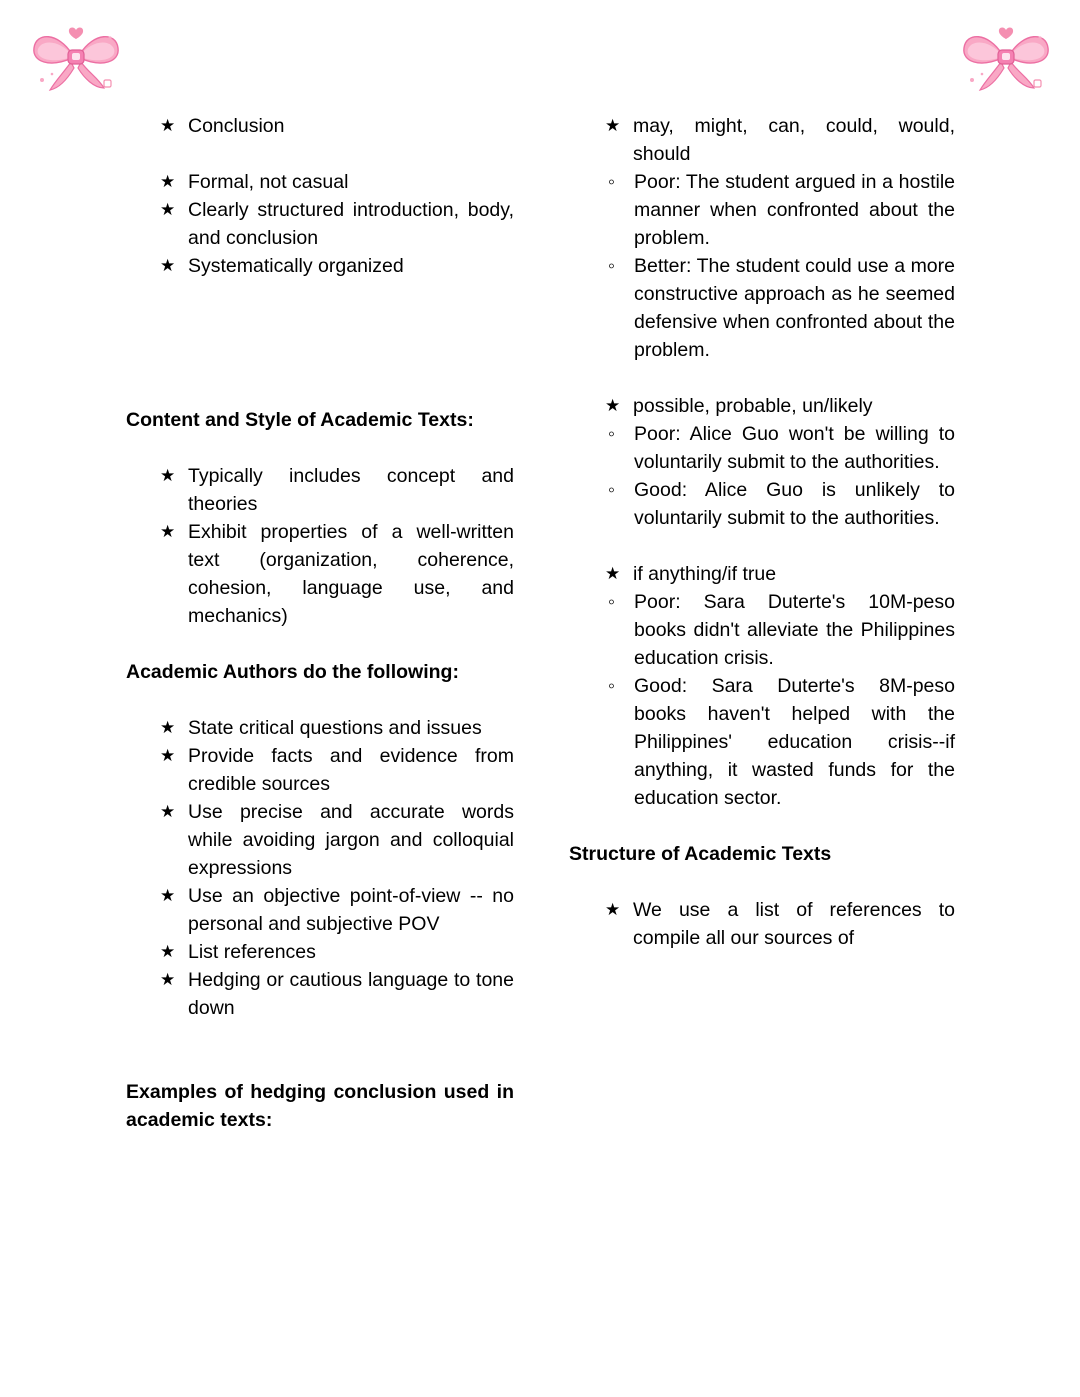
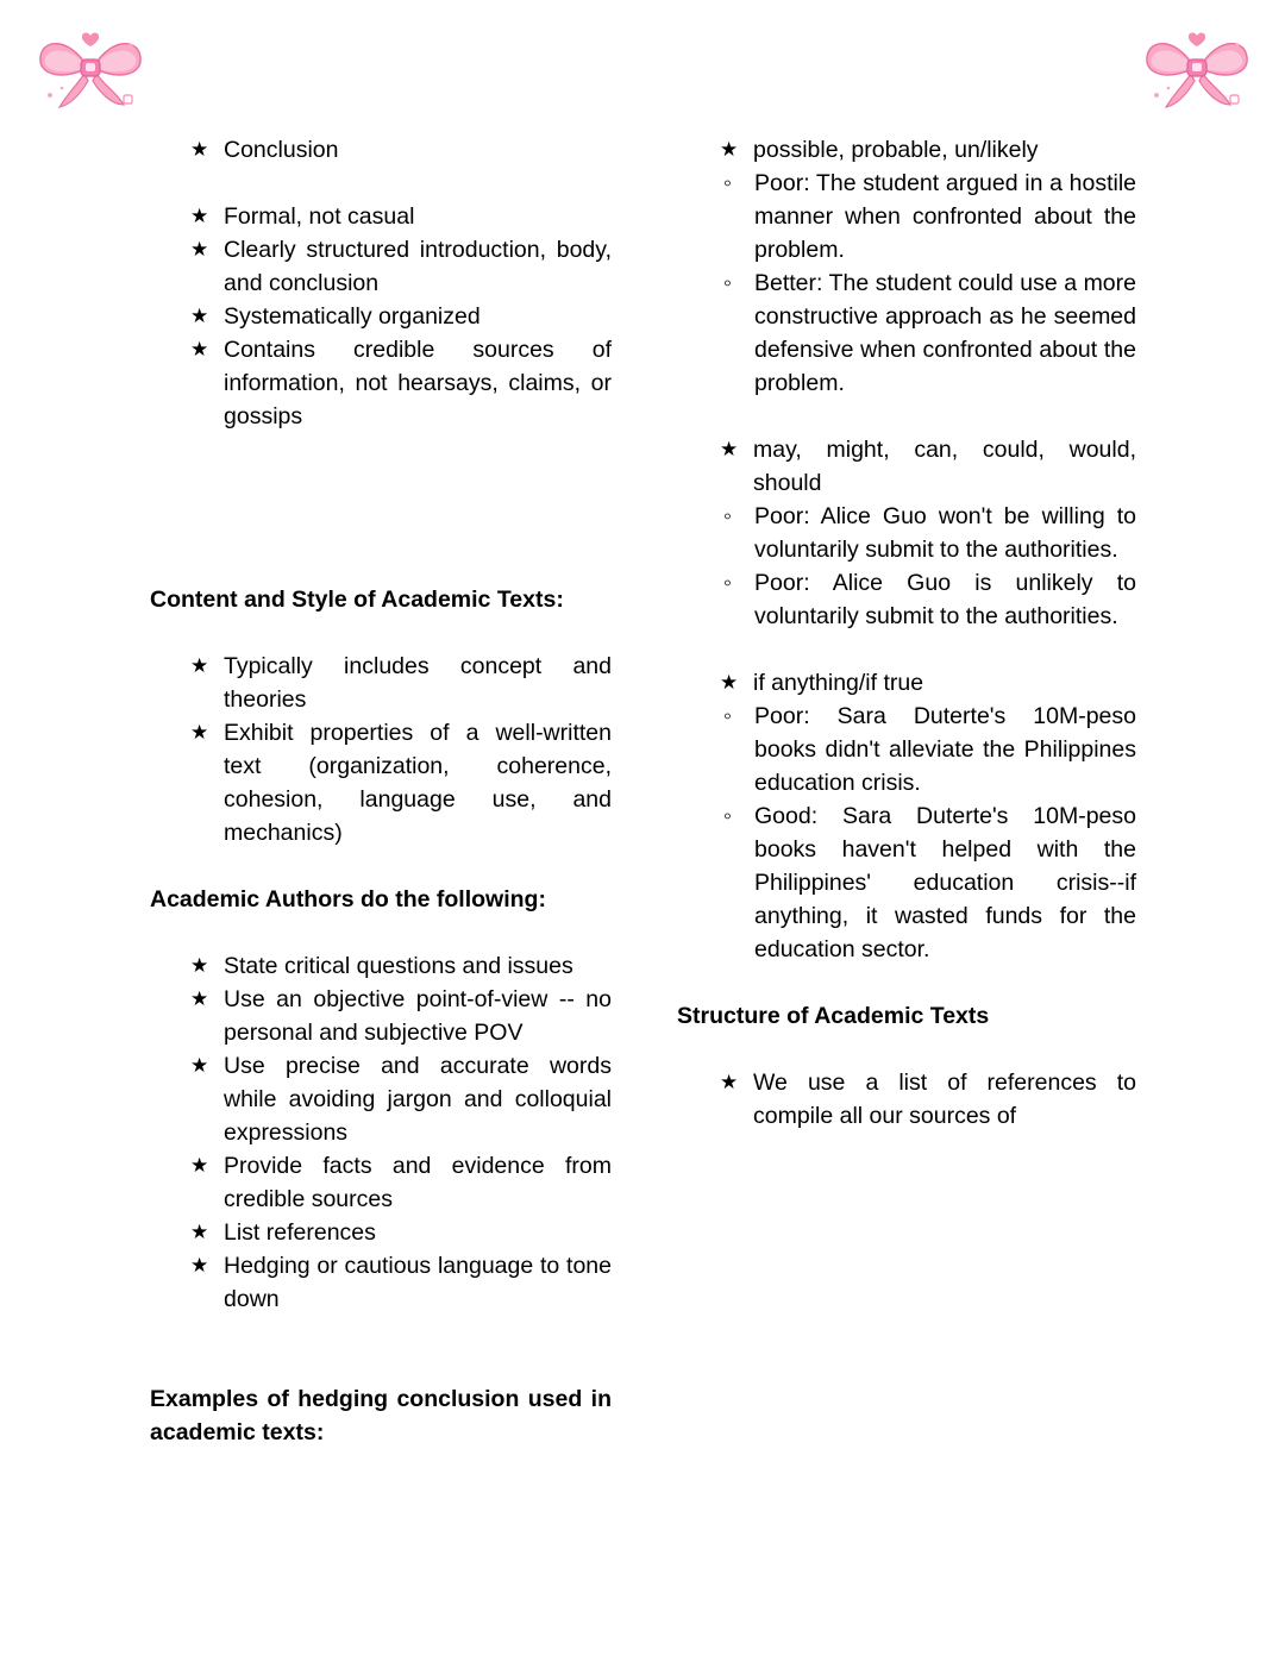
  Conclusion
  Formal, not casual
  Clearly structured introduction, body, and conclusion
  Systematically organized
+ Contains credible sources of information, not hearsays, claims, or gossips
  Content and Style of Academic Texts:
  Typically includes concept and theories
  Exhibit properties of a well-written text (organization, coherence, cohesion, language use, and mechanics)
  Academic Authors do the following:
  State critical questions and issues
- Provide facts and evidence from credible sources
+ Use an objective point-of-view -- no personal and subjective POV
  Use precise and accurate words while avoiding jargon and colloquial expressions
- Use an objective point-of-view -- no personal and subjective POV
+ Provide facts and evidence from credible sources
  List references
  Hedging or cautious language to tone down
  Examples of hedging conclusion used in academic texts:
- may, might, can, could, would, should
+ possible, probable, un/likely
  Poor: The student argued in a hostile manner when confronted about the problem.
  Better: The student could use a more constructive approach as he seemed defensive when confronted about the problem.
- possible, probable, un/likely
+ may, might, can, could, would, should
  Poor: Alice Guo won't be willing to voluntarily submit to the authorities.
- Good: Alice Guo is unlikely to voluntarily submit to the authorities.
+ Poor: Alice Guo is unlikely to voluntarily submit to the authorities.
  if anything/if true
  Poor: Sara Duterte's 10M-peso books didn't alleviate the Philippines education crisis.
- Good: Sara Duterte's 8M-peso books haven't helped with the Philippines' education crisis--if anything, it wasted funds for the education sector.
+ Good: Sara Duterte's 10M-peso books haven't helped with the Philippines' education crisis--if anything, it wasted funds for the education sector.
  Structure of Academic Texts
  We use a list of references to compile all our sources of
